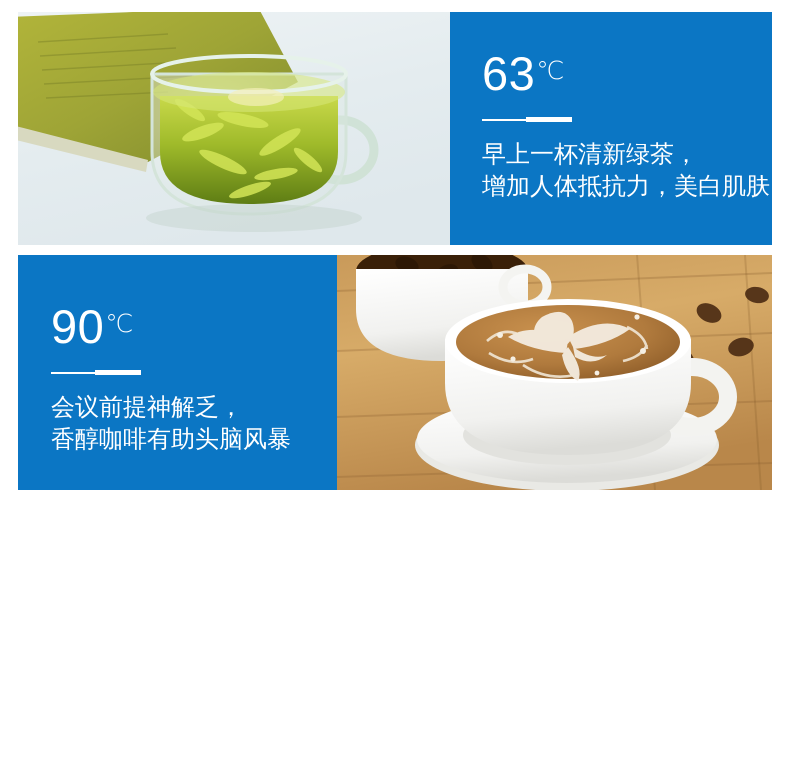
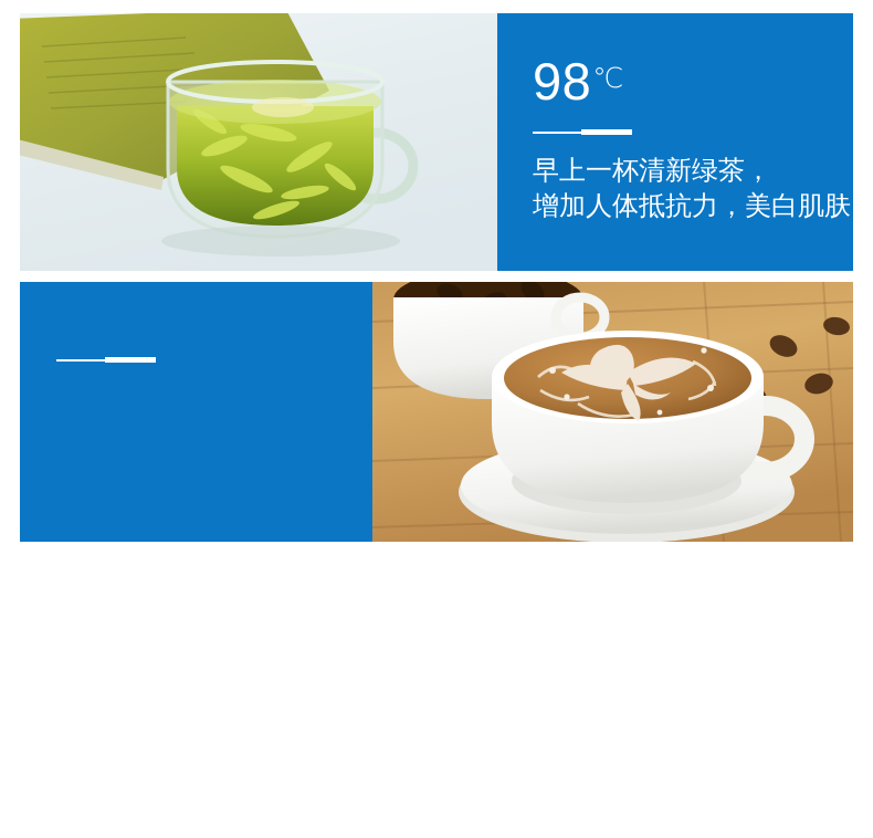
- 63℃
+ 98℃
  早上一杯清新绿茶，
  增加人体抵抗力，美白肌肤
- 90℃
- 会议前提神解乏，
- 香醇咖啡有助头脑风暴
